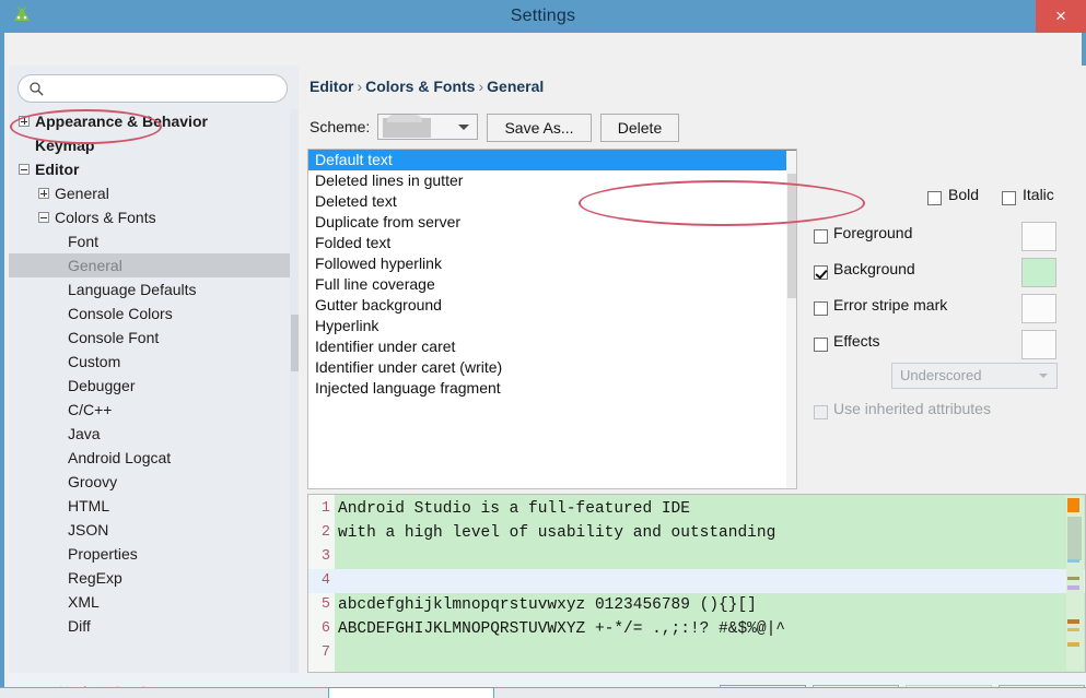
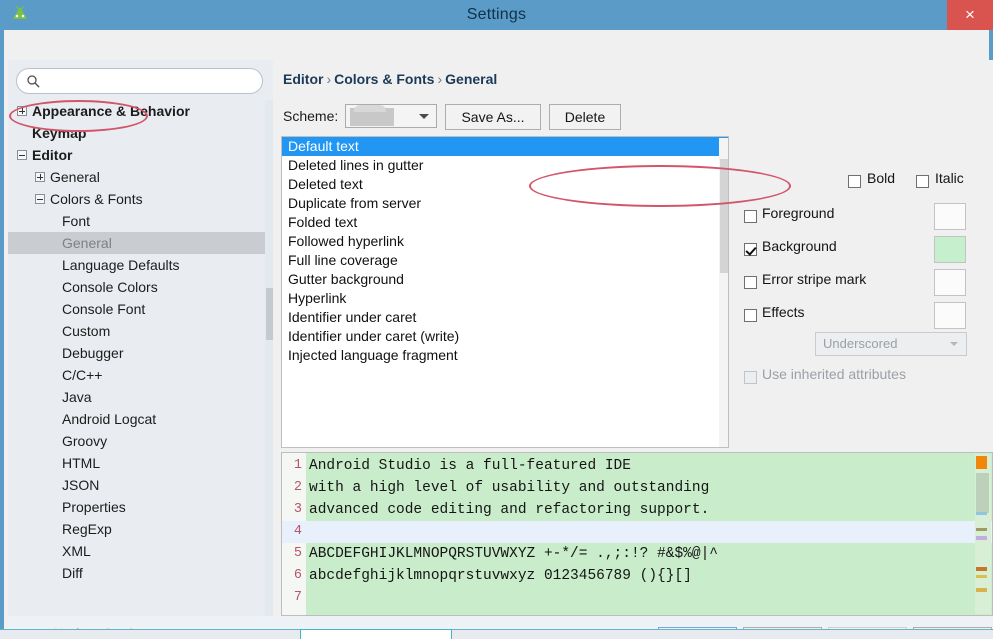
  Settings
  ×
  Appearance & Behavior
  Keymap
  Editor
  General
  Colors & Fonts
  Font
  General
  Language Defaults
  Console Colors
  Console Font
  Custom
  Debugger
  C/C++
  Java
  Android Logcat
  Groovy
  HTML
  JSON
  Properties
  RegExp
  XML
  Diff
  Editor › Colors & Fonts › General
  Scheme:
  Save As...
  Delete
  Default text
  Deleted lines in gutter
  Deleted text
  Duplicate from server
  Folded text
  Followed hyperlink
  Full line coverage
  Gutter background
  Hyperlink
  Identifier under caret
  Identifier under caret (write)
  Injected language fragment
  Bold
  Italic
  Foreground
  Background
  Error stripe mark
  Effects
  Underscored
  Use inherited attributes
  1
  Android Studio is a full-featured IDE
  2
  with a high level of usability and outstanding
  3
+ advanced code editing and refactoring support.
  4
  5
- abcdefghijklmnopqrstuvwxyz 0123456789 (){}[]
+ ABCDEFGHIJKLMNOPQRSTUVWXYZ +-*/= .,;:!? #&$%@|^
  6
- ABCDEFGHIJKLMNOPQRSTUVWXYZ +-*/= .,;:!? #&$%@|^
+ abcdefghijklmnopqrstuvwxyz 0123456789 (){}[]
  7
